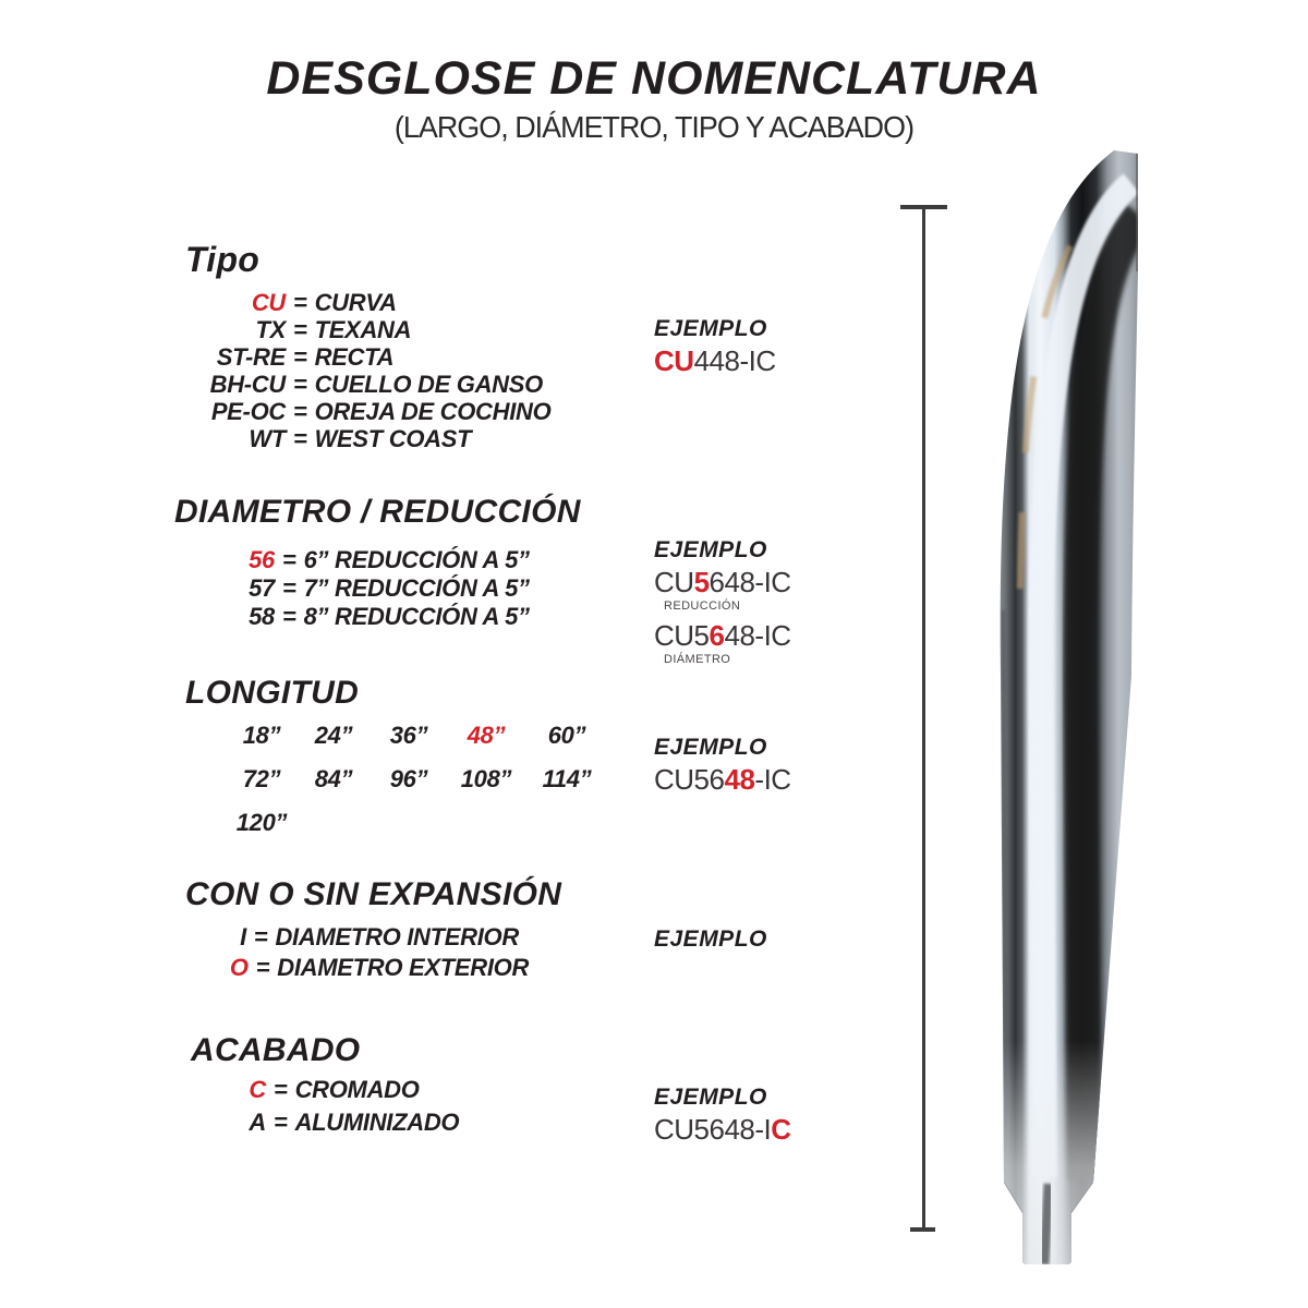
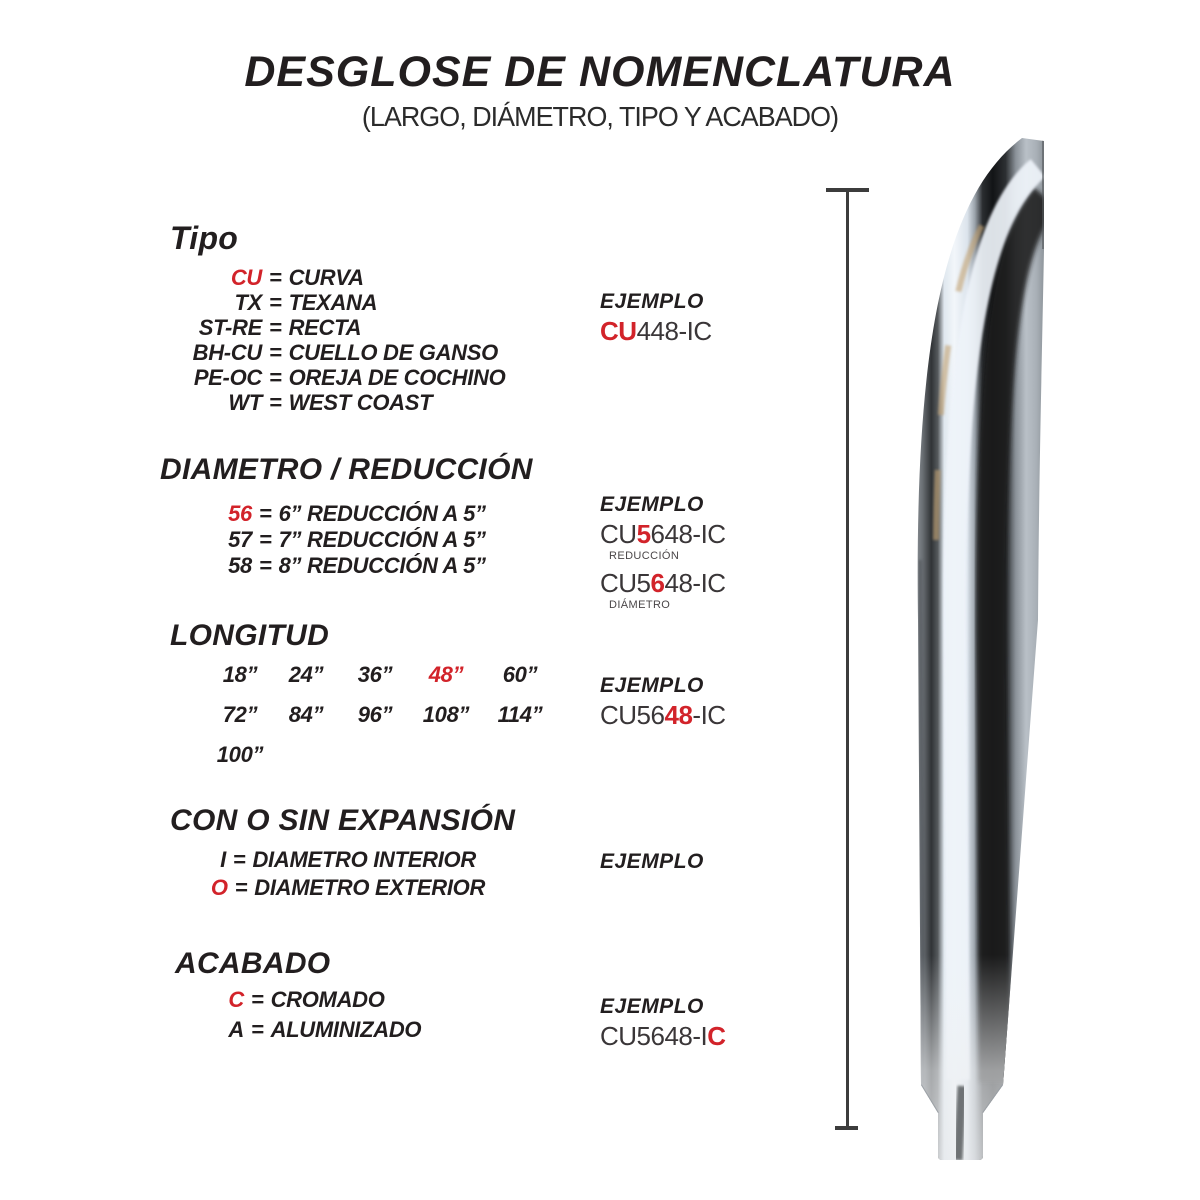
  DESGLOSE DE NOMENCLATURA
  (LARGO, DIÁMETRO, TIPO Y ACABADO)
  Tipo
  CU
  =
  CURVA
  TX
  =
  TEXANA
  ST-RE
  =
  RECTA
  BH-CU
  =
  CUELLO DE GANSO
  PE-OC
  =
  OREJA DE COCHINO
  WT
  =
  WEST COAST
  EJEMPLO
  CU448-IC
  DIAMETRO / REDUCCIÓN
  56
  =
  6” REDUCCIÓN A 5”
  57
  =
  7” REDUCCIÓN A 5”
  58
  =
  8” REDUCCIÓN A 5”
  EJEMPLO
  CU5648-IC
  REDUCCIÓN
  CU5648-IC
  DIÁMETRO
  LONGITUD
  18”
  24”
  36”
  48”
  60”
  72”
  84”
  96”
  108”
  114”
- 120”
+ 100”
  EJEMPLO
  CU5648-IC
  CON O SIN EXPANSIÓN
  I
  =
  DIAMETRO INTERIOR
  O
  =
  DIAMETRO EXTERIOR
  EJEMPLO
  ACABADO
  C
  =
  CROMADO
  A
  =
  ALUMINIZADO
  EJEMPLO
  CU5648-IC
